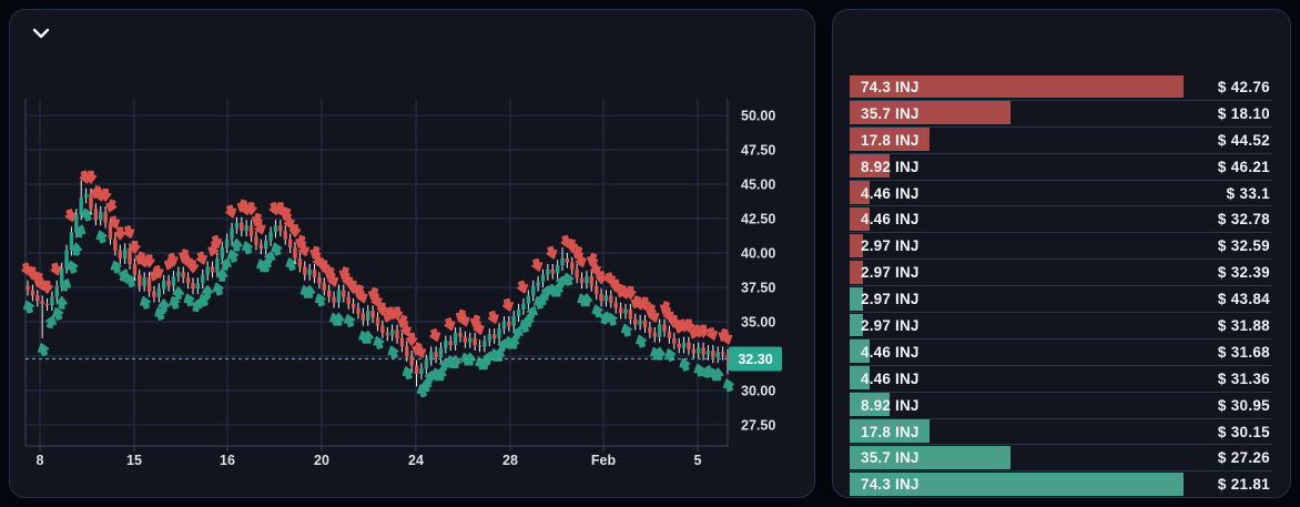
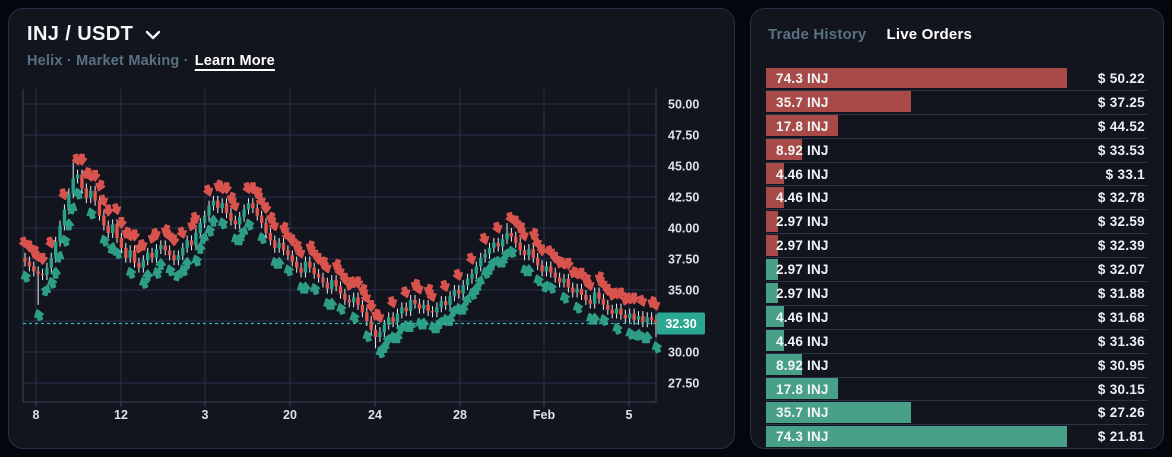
+ INJ / USDT
+ Helix · Market Making · Learn More
  50.00
  47.50
  45.00
  42.50
  40.00
  37.50
  35.00
  30.00
  27.50
  8
- 15
+ 12
- 16
+ 3
  20
  24
  28
  Feb
  5
  32.30
+ Trade History
+ Live Orders
  74.3 INJ
- $ 42.76
+ $ 50.22
  35.7 INJ
- $ 18.10
+ $ 37.25
  17.8 INJ
  $ 44.52
  8.92 INJ
- $ 46.21
+ $ 33.53
  4.46 INJ
  $ 33.1
  4.46 INJ
  $ 32.78
  2.97 INJ
  $ 32.59
  2.97 INJ
  $ 32.39
  2.97 INJ
- $ 43.84
+ $ 32.07
  2.97 INJ
  $ 31.88
  4.46 INJ
  $ 31.68
  4.46 INJ
  $ 31.36
  8.92 INJ
  $ 30.95
  17.8 INJ
  $ 30.15
  35.7 INJ
  $ 27.26
  74.3 INJ
  $ 21.81
